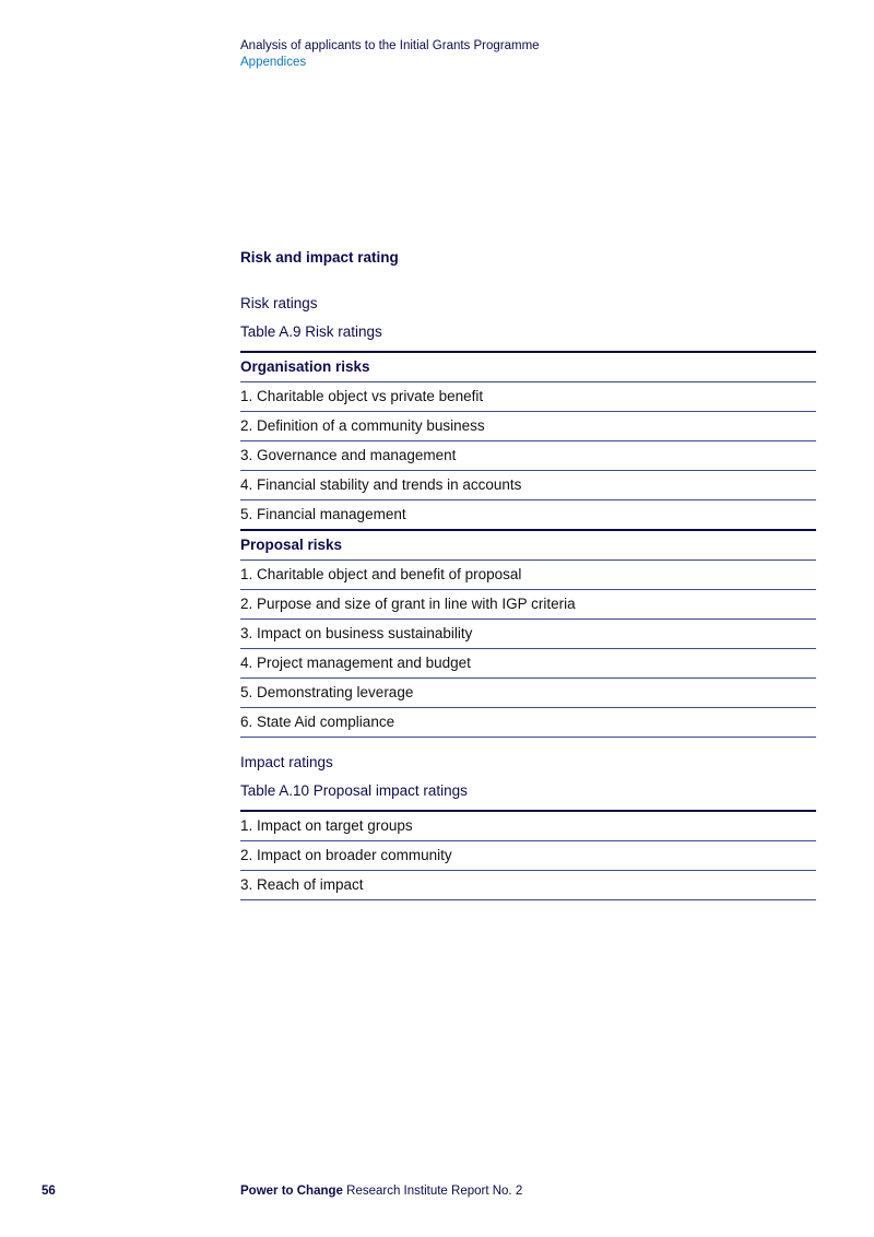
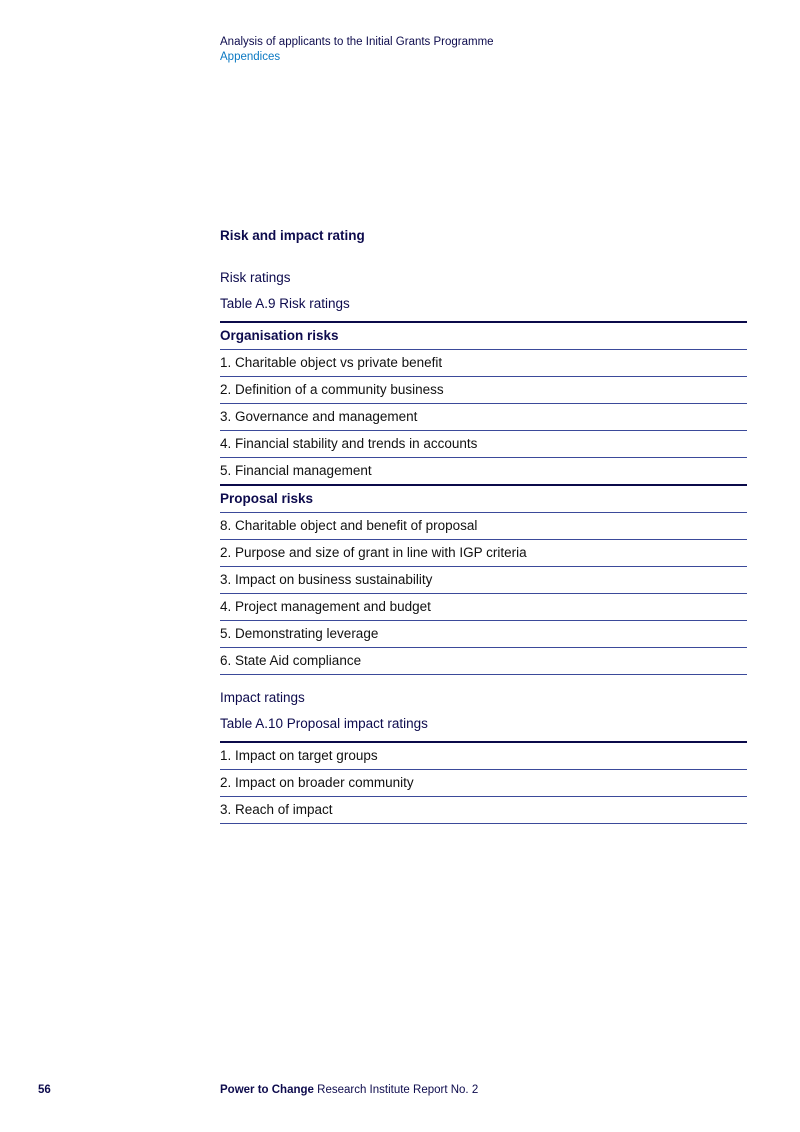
  Analysis of applicants to the Initial Grants Programme
  Appendices
  Risk and impact rating
  Risk ratings
  Table A.9 Risk ratings
  Organisation risks
  1. Charitable object vs private benefit
  2. Definition of a community business
  3. Governance and management
  4. Financial stability and trends in accounts
  5. Financial management
  Proposal risks
- 1. Charitable object and benefit of proposal
+ 8. Charitable object and benefit of proposal
  2. Purpose and size of grant in line with IGP criteria
  3. Impact on business sustainability
  4. Project management and budget
  5. Demonstrating leverage
  6. State Aid compliance
  Impact ratings
  Table A.10 Proposal impact ratings
  1. Impact on target groups
  2. Impact on broader community
  3. Reach of impact
  56
  Power to Change Research Institute Report No. 2
